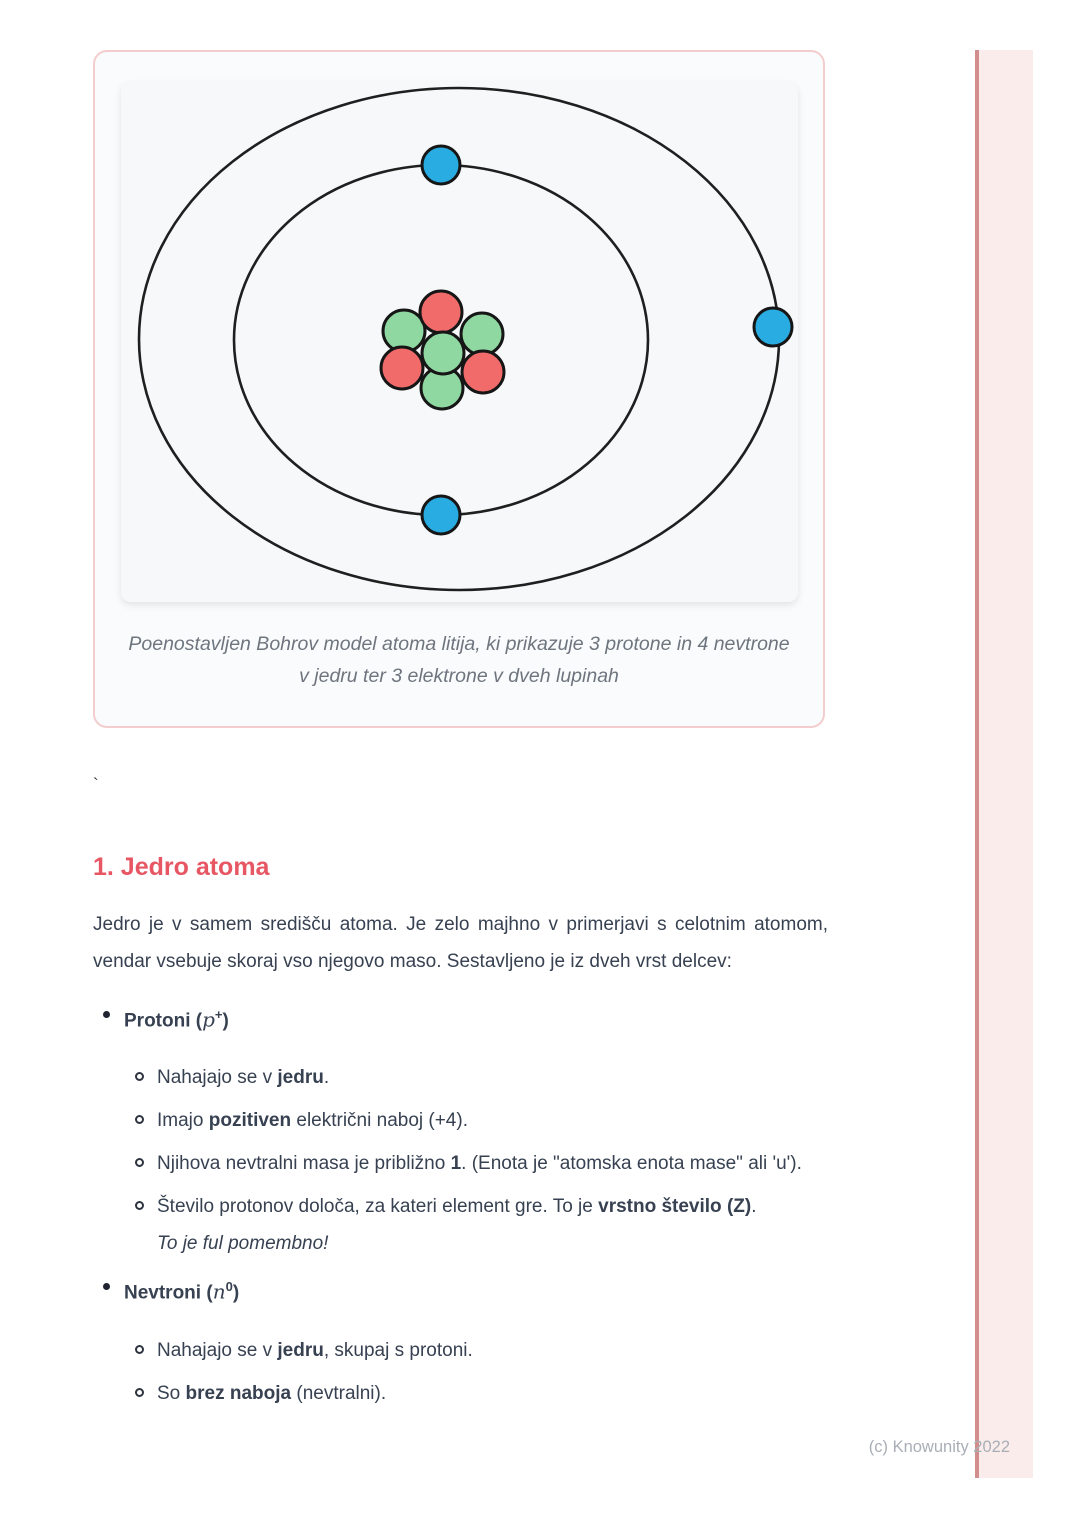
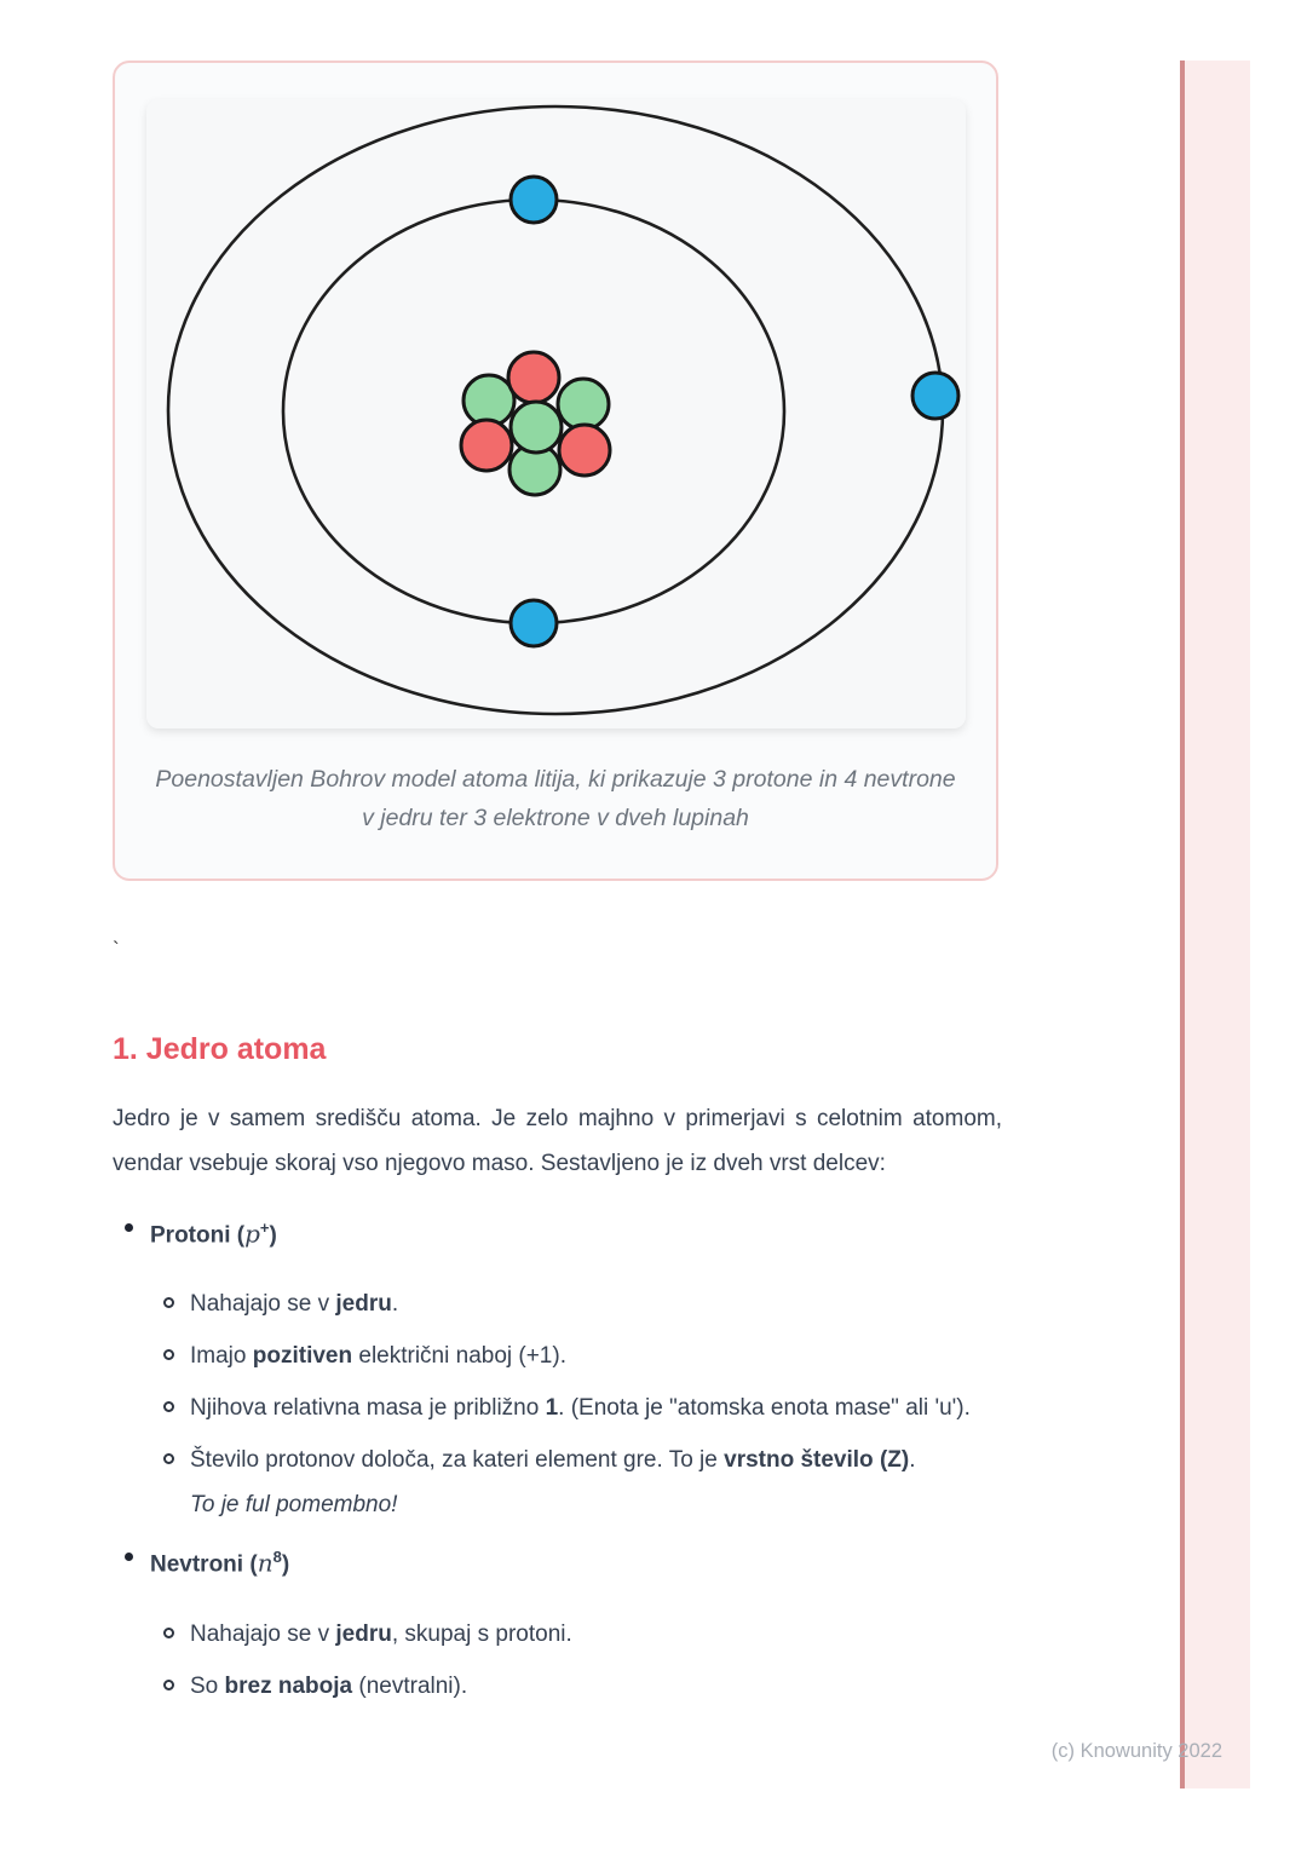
  Poenostavljen Bohrov model atoma litija, ki prikazuje 3 protone in 4 nevtrone v jedru ter 3 elektrone v dveh lupinah
  `
  1. Jedro atoma
  Jedro je v samem središču atoma. Je zelo majhno v primerjavi s celotnim atomom, vendar vsebuje skoraj vso njegovo maso. Sestavljeno je iz dveh vrst delcev:
  Protoni (p+)
  Nahajajo se v jedru.
- Imajo pozitiven električni naboj (+4).
+ Imajo pozitiven električni naboj (+1).
- Njihova nevtralni masa je približno 1. (Enota je "atomska enota mase" ali 'u').
+ Njihova relativna masa je približno 1. (Enota je "atomska enota mase" ali 'u').
  Število protonov določa, za kateri element gre. To je vrstno število (Z).
  To je ful pomembno!
- Nevtroni (n0)
+ Nevtroni (n8)
  Nahajajo se v jedru, skupaj s protoni.
  So brez naboja (nevtralni).
  (c) Knowunity 2022
